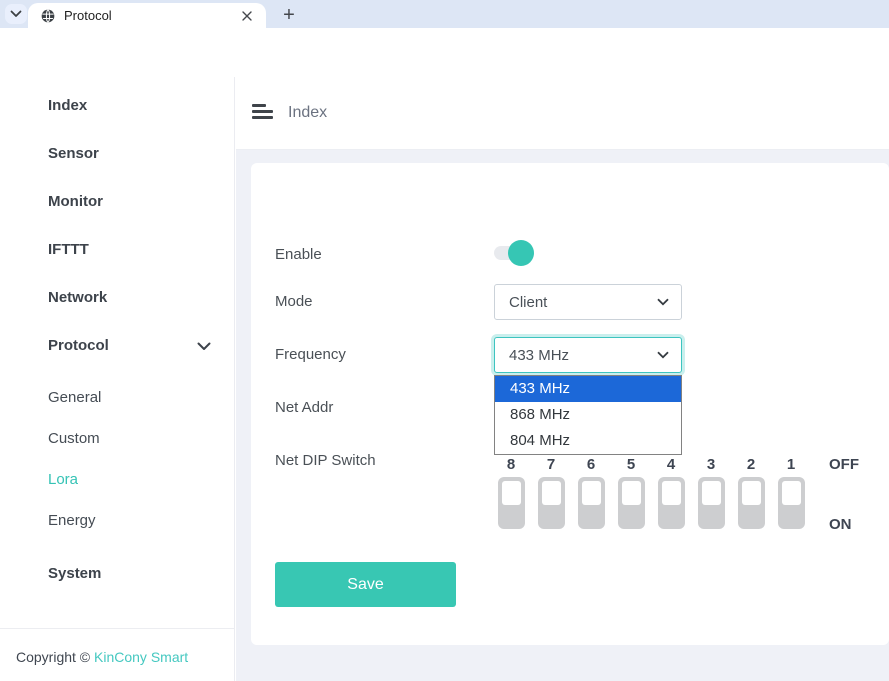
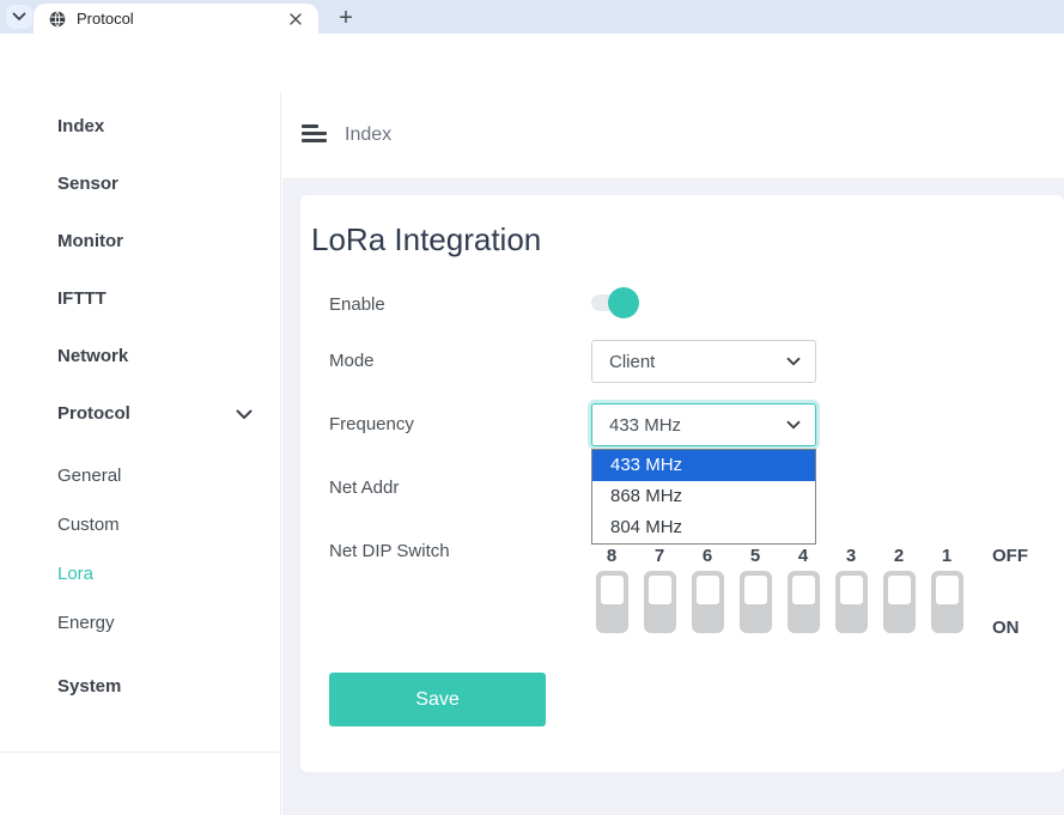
  Protocol
  +
  Index
  Sensor
  Monitor
  IFTTT
  Network
  Protocol
  General
  Custom
  Lora
  Energy
  System
- Copyright © KinCony Smart
  Index
+ LoRa Integration
  Enable
  Mode
  Client
  Frequency
  433 MHz
  433 MHz
  868 MHz
  804 MHz
  Net Addr
  Net DIP Switch
  8
  7
  6
  5
  4
  3
  2
  1
  OFF
  ON
  Save
